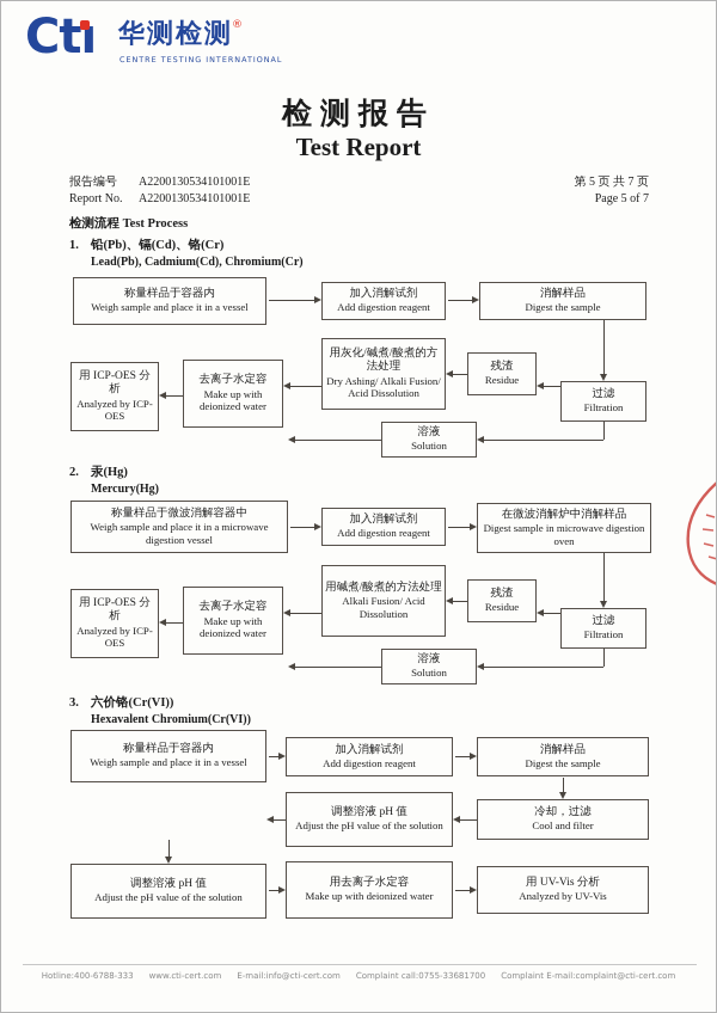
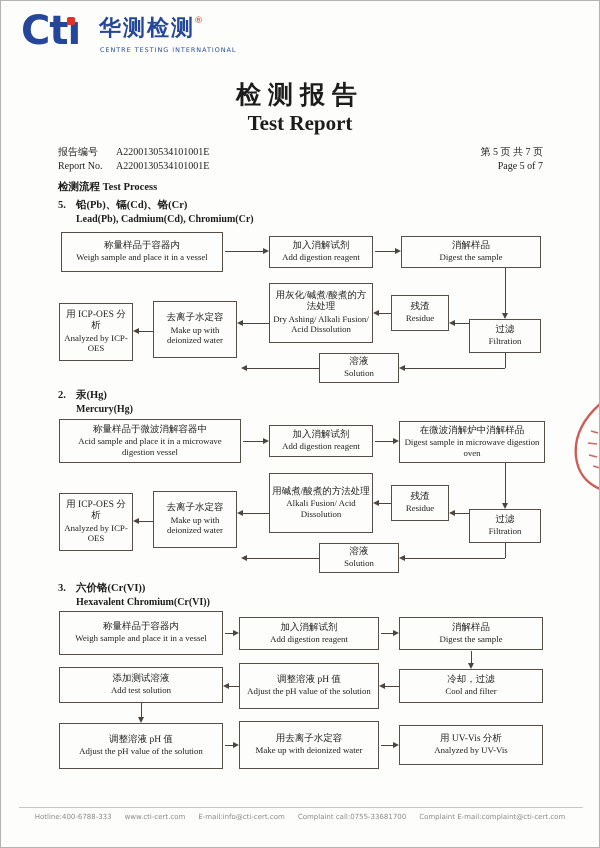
  Ctı
  华测检测
  ®
  CENTRE TESTING INTERNATIONAL
  检测报告
  Test Report
  报告编号 A2200130534101001E
  Report No. A2200130534101001E
  第 5 页 共 7 页
  Page 5 of 7
  检测流程 Test Process
- 1. 铅(Pb)、镉(Cd)、铬(Cr)
+ 5. 铅(Pb)、镉(Cd)、铬(Cr)
  Lead(Pb), Cadmium(Cd), Chromium(Cr)
  称量样品于容器内
  Weigh sample and place it in a vessel
  加入消解试剂
  Add digestion reagent
  消解样品
  Digest the sample
  用 ICP-OES 分析
  Analyzed by ICP-OES
  去离子水定容
  Make up with deionized water
  用灰化/碱煮/酸煮的方法处理
  Dry Ashing/ Alkali Fusion/ Acid Dissolution
  残渣
  Residue
  过滤
  Filtration
  溶液
  Solution
  2. 汞(Hg)
  Mercury(Hg)
  称量样品于微波消解容器中
- Weigh sample and place it in a microwave digestion vessel
+ Acid sample and place it in a microwave digestion vessel
  加入消解试剂
  Add digestion reagent
  在微波消解炉中消解样品
  Digest sample in microwave digestion oven
  用 ICP-OES 分析
  Analyzed by ICP-OES
  去离子水定容
  Make up with deionized water
  用碱煮/酸煮的方法处理
  Alkali Fusion/ Acid Dissolution
  残渣
  Residue
  过滤
  Filtration
  溶液
  Solution
  3. 六价铬(Cr(VI))
  Hexavalent Chromium(Cr(VI))
  称量样品于容器内
  Weigh sample and place it in a vessel
  加入消解试剂
  Add digestion reagent
  消解样品
  Digest the sample
  冷却，过滤
  Cool and filter
  调整溶液 pH 值
  Adjust the pH value of the solution
+ 添加测试溶液
+ Add test solution
  调整溶液 pH 值
  Adjust the pH value of the solution
  用去离子水定容
  Make up with deionized water
  用 UV-Vis 分析
  Analyzed by UV-Vis
  Hotline:400-6788-333
  www.cti-cert.com
  E-mail:info@cti-cert.com
  Complaint call:0755-33681700
  Complaint E-mail:complaint@cti-cert.com
